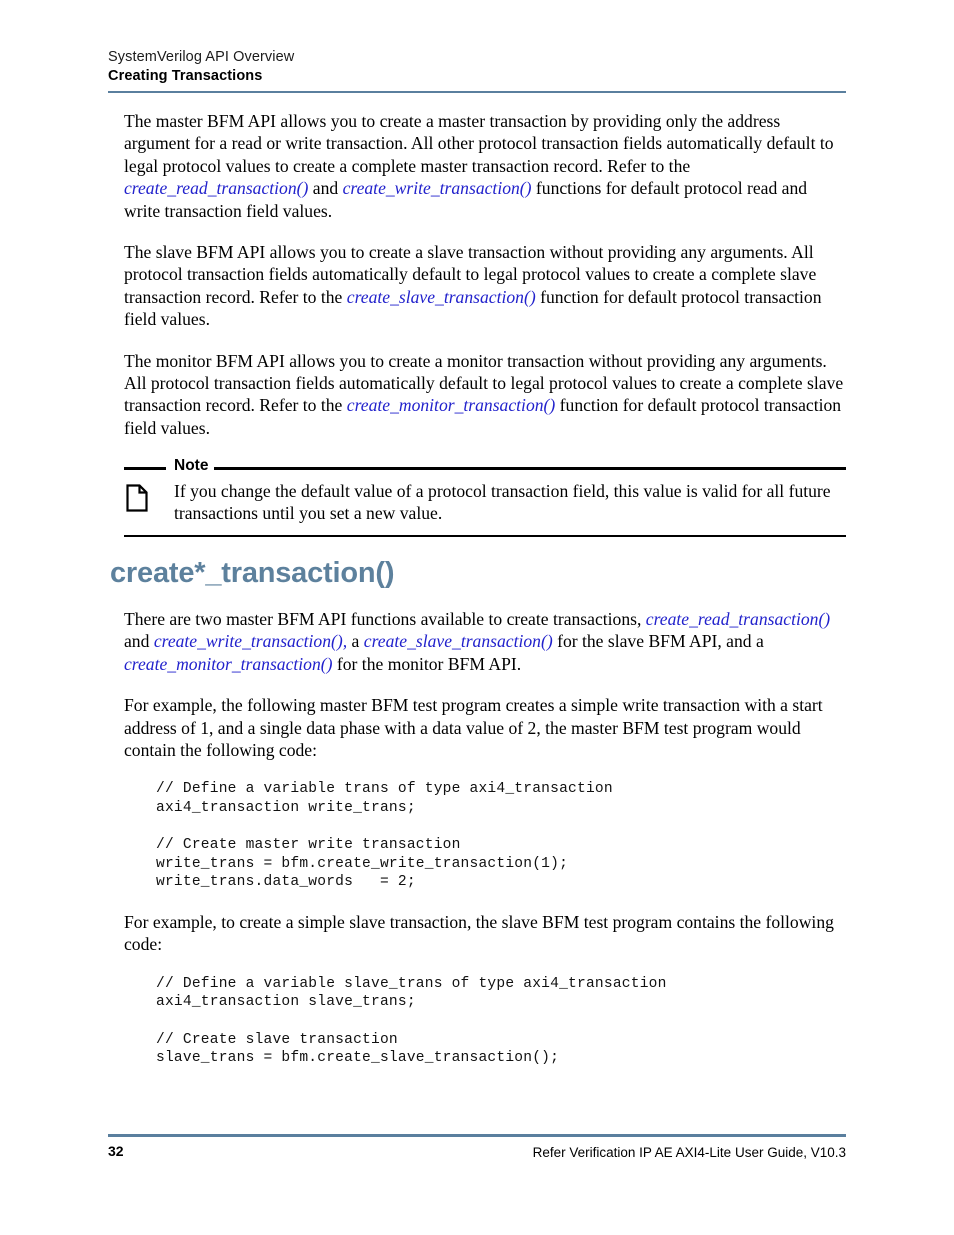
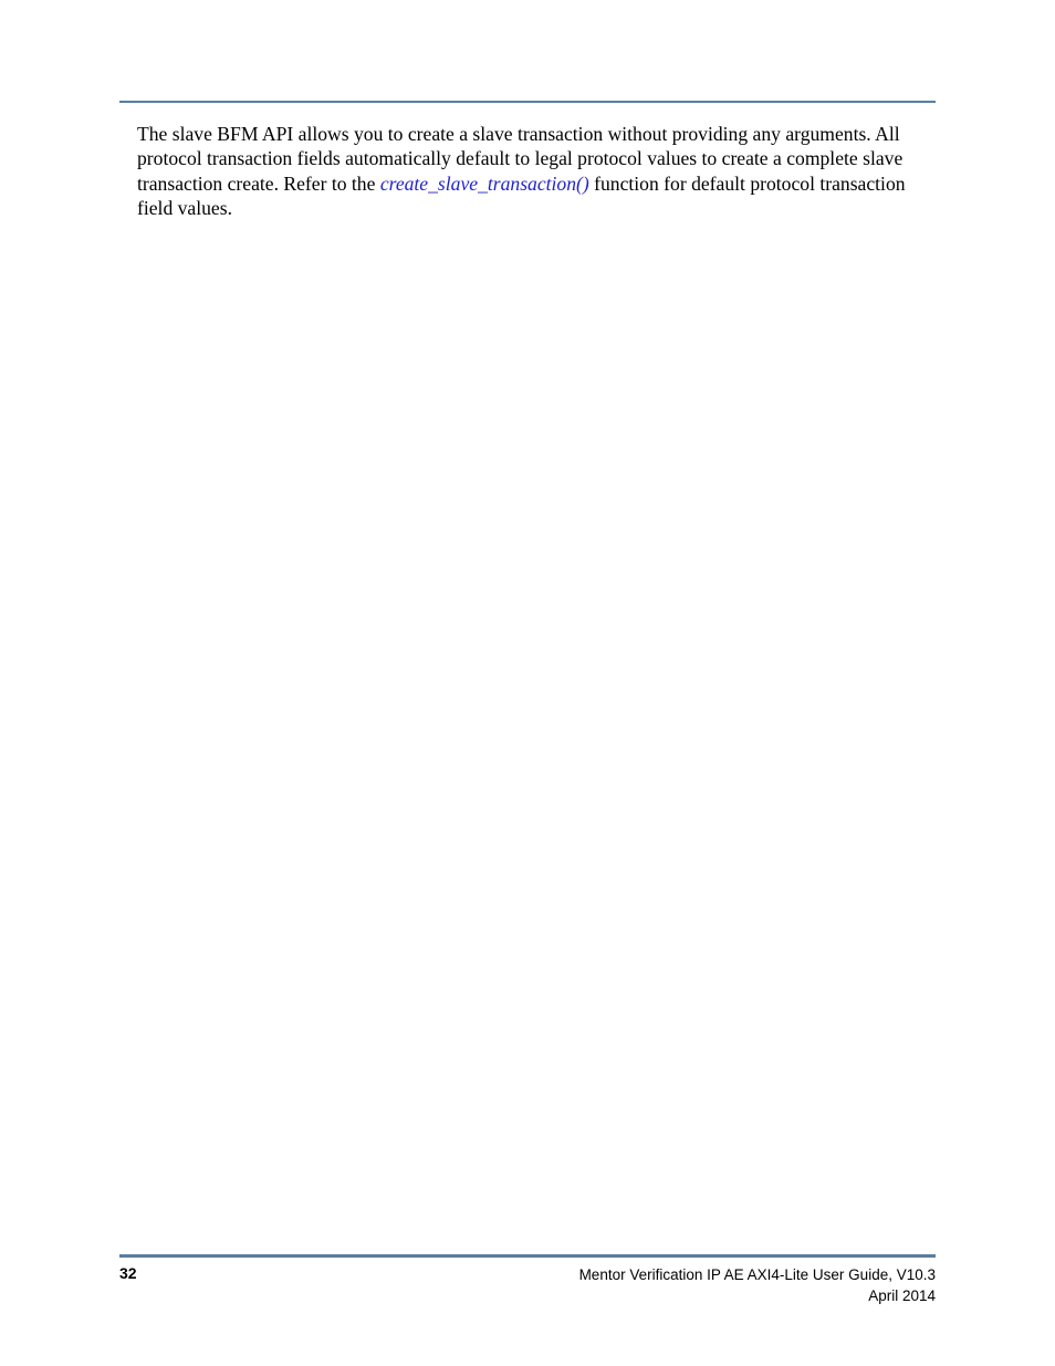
- SystemVerilog API Overview
- Creating Transactions
- The master BFM API allows you to create a master transaction by providing only the address argument for a read or write transaction. All other protocol transaction fields automatically default to legal protocol values to create a complete master transaction record. Refer to the create_read_transaction() and create_write_transaction() functions for default protocol read and write transaction field values.
- The slave BFM API allows you to create a slave transaction without providing any arguments. All protocol transaction fields automatically default to legal protocol values to create a complete slave transaction record. Refer to the create_slave_transaction() function for default protocol transaction field values.
+ The slave BFM API allows you to create a slave transaction without providing any arguments. All protocol transaction fields automatically default to legal protocol values to create a complete slave transaction create. Refer to the create_slave_transaction() function for default protocol transaction field values.
- The monitor BFM API allows you to create a monitor transaction without providing any arguments. All protocol transaction fields automatically default to legal protocol values to create a complete slave transaction record. Refer to the create_monitor_transaction() function for default protocol transaction field values.
- Note
- If you change the default value of a protocol transaction field, this value is valid for all future transactions until you set a new value.
- create*_transaction()
- There are two master BFM API functions available to create transactions, create_read_transaction() and create_write_transaction(), a create_slave_transaction() for the slave BFM API, and a create_monitor_transaction() for the monitor BFM API.
- For example, the following master BFM test program creates a simple write transaction with a start address of 1, and a single data phase with a data value of 2, the master BFM test program would contain the following code:
- // Define a variable trans of type axi4_transaction
- axi4_transaction write_trans;
- // Create master write transaction
- write_trans = bfm.create_write_transaction(1);
- write_trans.data_words = 2;
- For example, to create a simple slave transaction, the slave BFM test program contains the following code:
- // Define a variable slave_trans of type axi4_transaction
- axi4_transaction slave_trans;
- // Create slave transaction
- slave_trans = bfm.create_slave_transaction();
  32
- Refer Verification IP AE AXI4-Lite User Guide, V10.3
+ Mentor Verification IP AE AXI4-Lite User Guide, V10.3
+ April 2014
